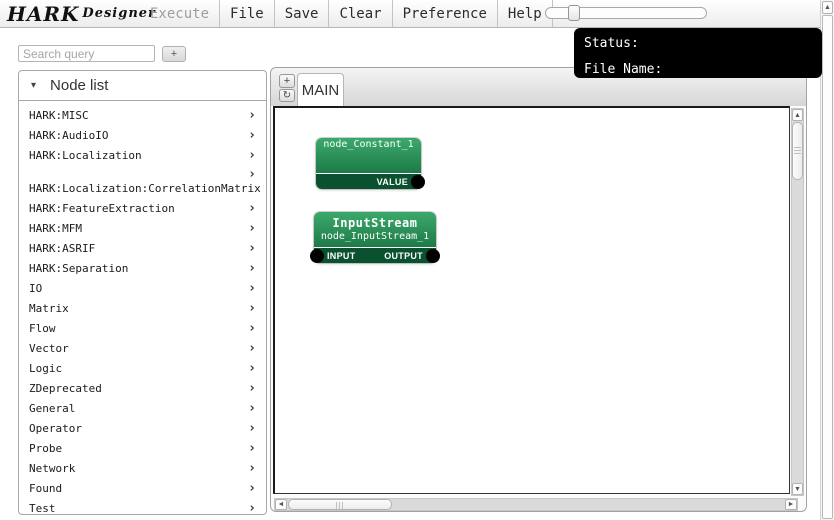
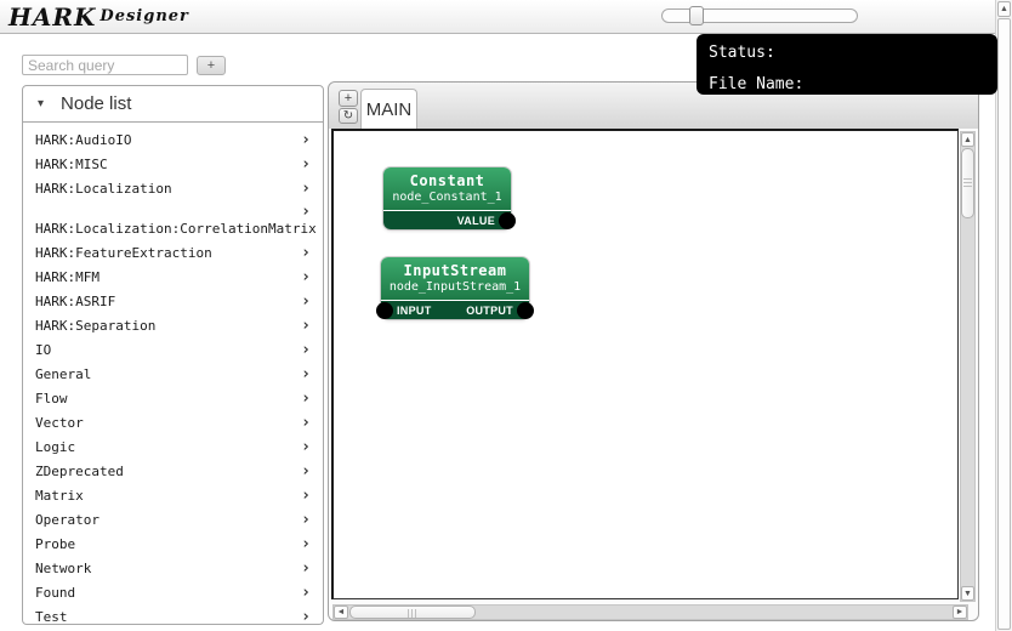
  HARK
  Designer
- Execute
- File
- Save
- Clear
- Preference
- Help
  Status:
  File Name:
  Search query
  +
  ▾
  Node list
- HARK:MISC
+ HARK:AudioIO
  ›
- HARK:AudioIO
+ HARK:MISC
  ›
  HARK:Localization
  ›
  HARK:Localization:CorrelationMatrix
  ›
  HARK:FeatureExtraction
  ›
  HARK:MFM
  ›
  HARK:ASRIF
  ›
  HARK:Separation
  ›
  IO
  ›
- Matrix
+ General
  ›
  Flow
  ›
  Vector
  ›
  Logic
  ›
  ZDeprecated
  ›
- General
+ Matrix
  ›
  Operator
  ›
  Probe
  ›
  Network
  ›
  Found
  ›
  Test
  ›
  +
  ↻
  MAIN
+ Constant
  node_Constant_1
  VALUE
  InputStream
  node_InputStream_1
  INPUT
  OUTPUT
